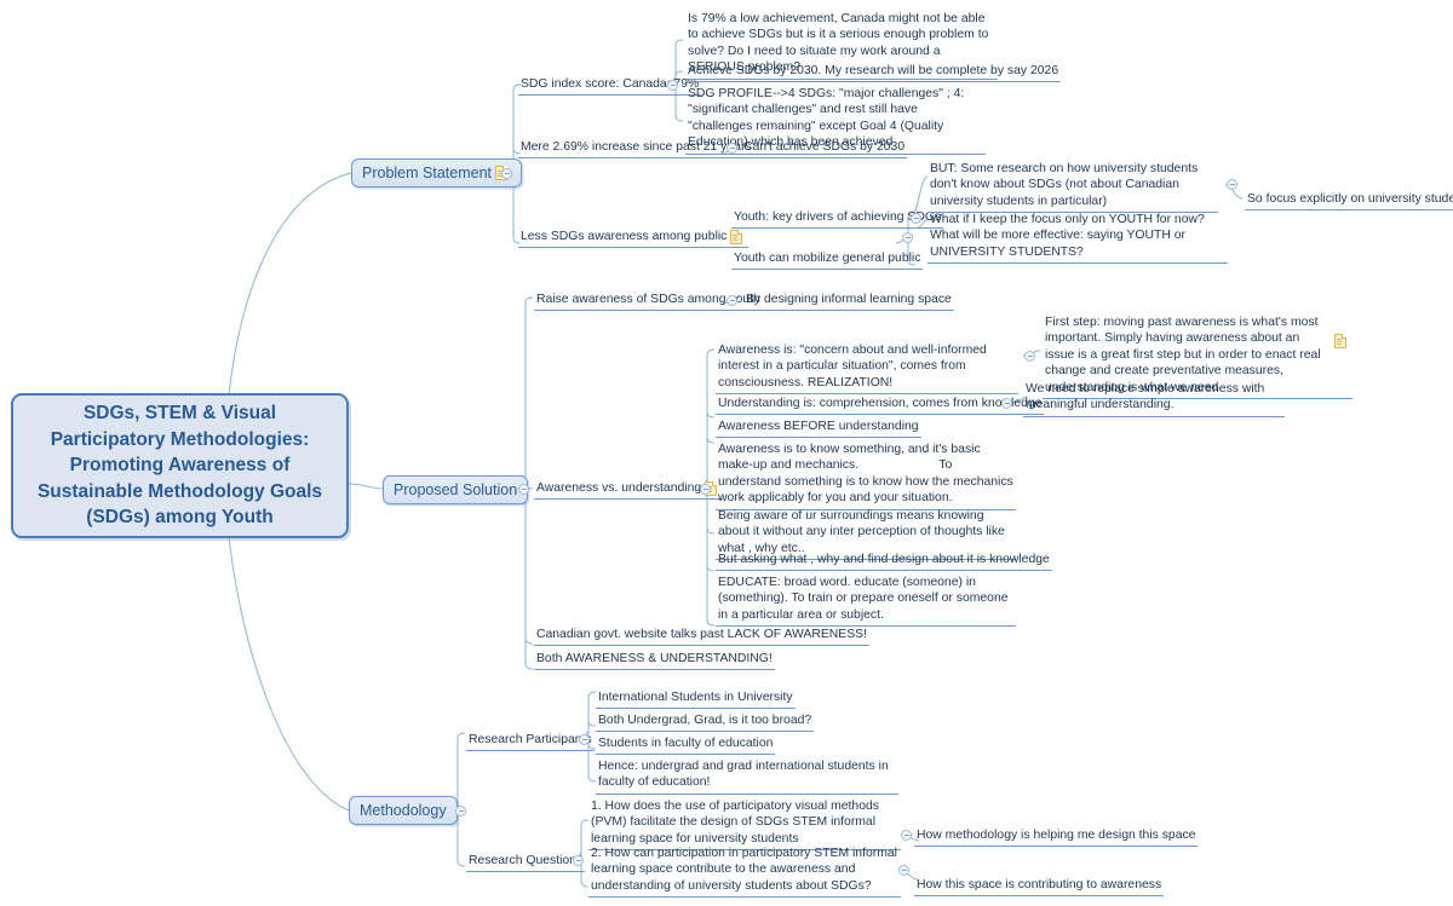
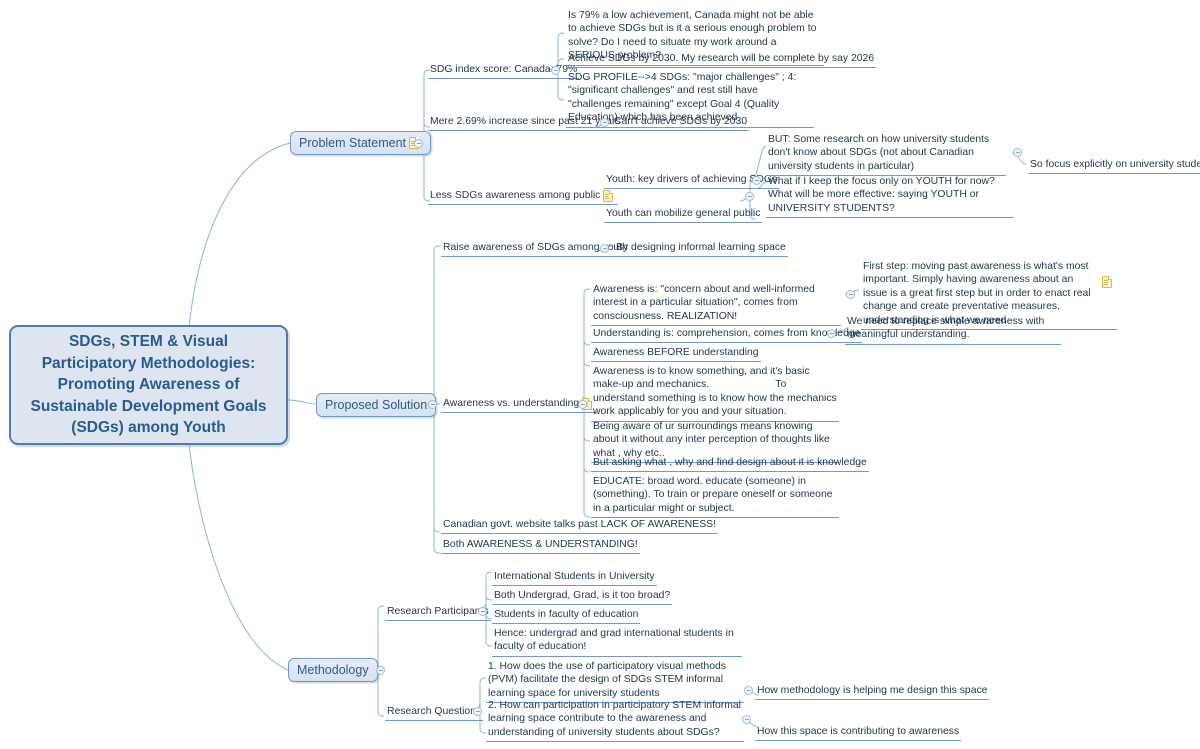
- SDGs, STEM & Visual Participatory Methodologies: Promoting Awareness of Sustainable Methodology Goals (SDGs) among Youth
+ SDGs, STEM & Visual Participatory Methodologies: Promoting Awareness of Sustainable Development Goals (SDGs) among Youth
  Problem Statement
  Proposed Solution
  Methodology
  SDG index score: Canada9%
  Is 79% a low achievement, Canada might not be able to achieve SDGs but is it a serious enough problem to solve? Do I need to situate my work around a SERIOUS problem?
  Achieve SDGs by 2030. My research will be complete by say 2026
  SDG PROFILE-->4 SDGs: "major challenges" ; 4: "significant challenges" and rest still have "challenges remaining" except Goal 4 (Quality Educatn) which has been achieved
  Mere 2.69% increase since past 21 yars
  Can't achieve SDGs by 2030
  Less SDGs awareness among public
  Youth: key drivers of achievingGs
  BUT: Some research on how university students don't know about SDGs (not about Canadian university students in particular)
  So focus explicitly on university stude
  What if I keep the focus only on YOUTH for now? What will be more effective: saying YOUTH or UNIVERSITY STUDENTS?
  Youth can mobilize general public
  Raise awareness of SDGs amongouth
  By designing informal learning space
  Awareness vs. understanding
  Awareness is: "concern about and well-informed interest in a particular situation", comes from consciousness. REALIZATION!
  First step: moving past awareness is what's most important. Simply having awareness about an issue is a great first step but in order to enact real change and create preventative measures, understanding is what we need
  Understanding is: comprehension, comes from knoledge
  We need to replace simple awareness with meaningful understanding.
  Awareness BEFORE understanding
  Awareness is to know something, and it's basic make-up and mechanics. To understand something is to know how the mechanics work applicably for you and your situation.
  Being aware of ur surroundings means knowing about it without any inter perception of thoughts like what , why etc..
  But asking what , why and find design about it is knowledge
- EDUCATE: broad word. educate (someone) in (something). To train or prepare oneself or someone in a particular area or subject.
+ EDUCATE: broad word. educate (someone) in (something). To train or prepare oneself or someone in a particular might or subject.
  Canadian govt. website talks past LACK OF AWARENESS!
  Both AWARENESS & UNDERSTANDING!
  Research Participa
  International Students in University
  Both Undergrad, Grad, is it too broad?
  Students in faculty of education
  Hence: undergrad and grad international students in faculty of education!
  Research Questio
  1. How does the use of participatory visual methods (PVM) facilitate the design of SDGs STEM informal learning space for university students
  How methodology is helping me design this space
  2. How can participation in participatory STEM informal learning space contribute to the awareness and understanding of university students about SDGs?
  How this space is contributing to awareness
